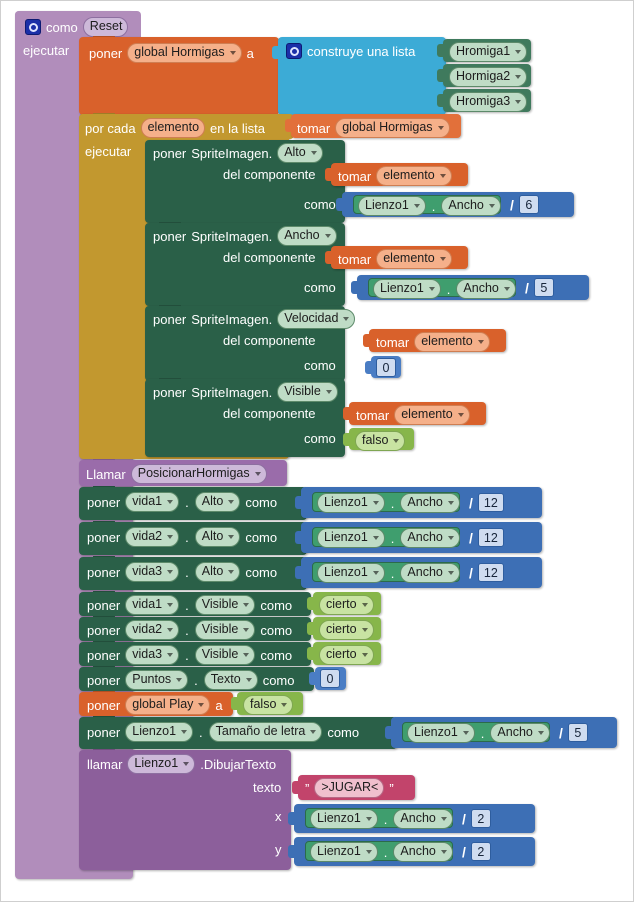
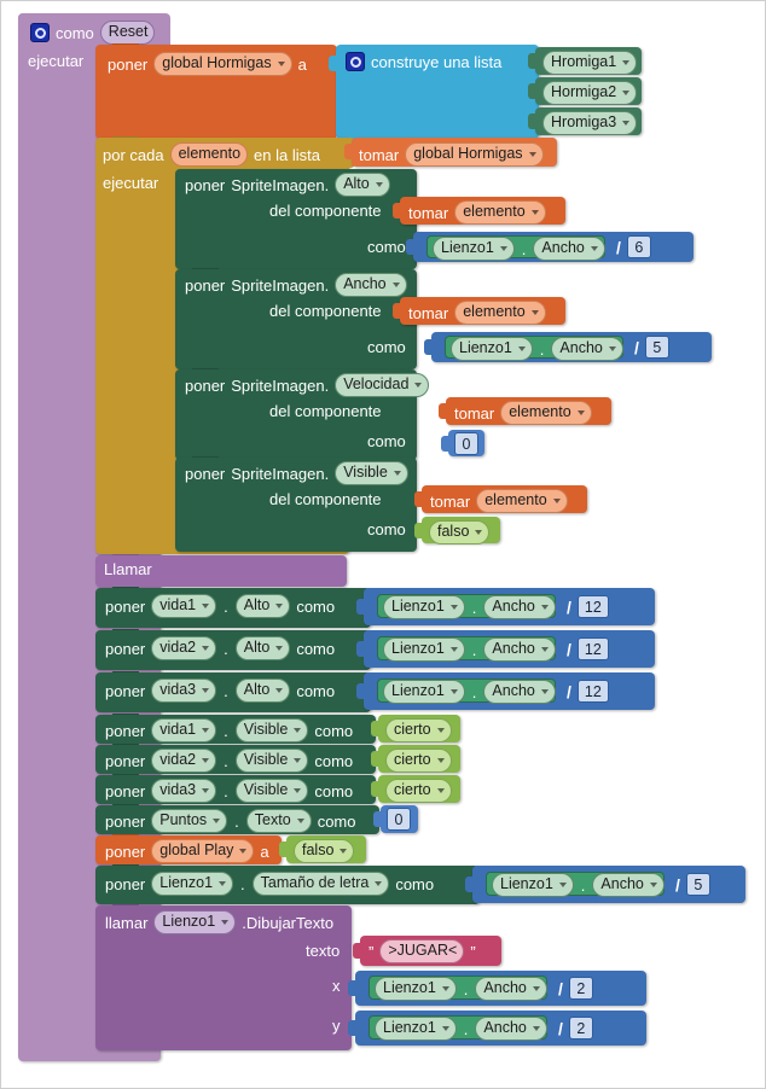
  como
  Reset
  ejecutar
  poner
  global Hormigas
  a
  construye una lista
  Hromiga1
  Hormiga2
  Hromiga3
  por cada
  elemento
  en la lista
  tomar
  global Hormigas
  ejecutar
  poner
  SpriteImagen.
  Alto
  del componente
  tomar
  elemento
  como
  Lienzo1
  .
  Ancho
  /
  6
  poner
  SpriteImagen.
  Ancho
  del componente
  tomar
  elemento
  como
  Lienzo1
  .
  Ancho
  /
  5
  poner
  SpriteImagen.
  Velocidad
  del componente
  tomar
  elemento
  como
  0
  poner
  SpriteImagen.
  Visible
  del componente
  tomar
  elemento
  como
  falso
  Llamar
- PosicionarHormigas
  poner
  vida1
  .
  Alto
  como
  Lienzo1
  .
  Ancho
  /
  12
  poner
  vida2
  .
  Alto
  como
  Lienzo1
  .
  Ancho
  /
  12
  poner
  vida3
  .
  Alto
  como
  Lienzo1
  .
  Ancho
  /
  12
  poner
  vida1
  .
  Visible
  como
  cierto
  poner
  vida2
  .
  Visible
  como
  cierto
  poner
  vida3
  .
  Visible
  como
  cierto
  poner
  Puntos
  .
  Texto
  como
  0
  poner
  global Play
  a
  falso
  poner
  Lienzo1
  .
  Tamaño de letra
  como
  Lienzo1
  .
  Ancho
  /
  5
  llamar
  Lienzo1
  .DibujarTexto
  texto
  ”
  >JUGAR<
  ”
  x
  Lienzo1
  .
  Ancho
  /
  2
  y
  Lienzo1
  .
  Ancho
  /
  2
